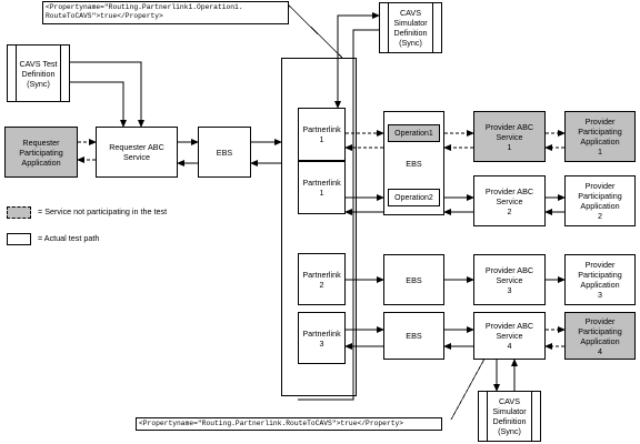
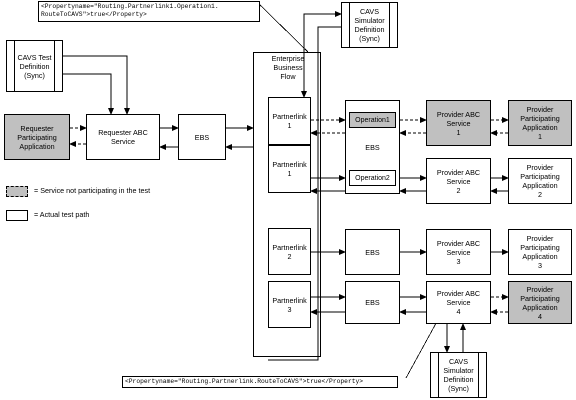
  CAVS Test
  Definition
  (Sync)
  CAVS
  Simulator
  Definition
  (Sync)
  CAVS
  Simulator
  Definition
  (Sync)
  Requester
  Participating
  Application
  Requester ABC
  Service
  EBS
+ Enterprise
+ Business
+ Flow
  Partnerlink
  1
  Partnerlink
  1
  Partnerlink
  2
  Partnerlink
  3
  EBS
  Provider ABC
  Service
  1
  Provider
  Participating
  Application
  1
  Provider ABC
  Service
  2
  Provider
  Participating
  Application
  2
  EBS
  Provider ABC
  Service
  3
  Provider
  Participating
  Application
  3
  EBS
  Provider ABC
  Service
  4
  Provider
  Participating
  Application
  4
  = Service not participating in the test
  = Actual test path
